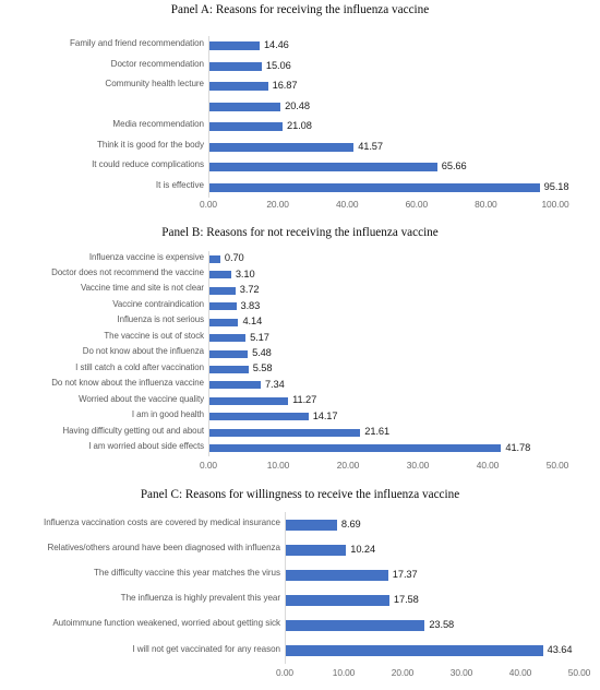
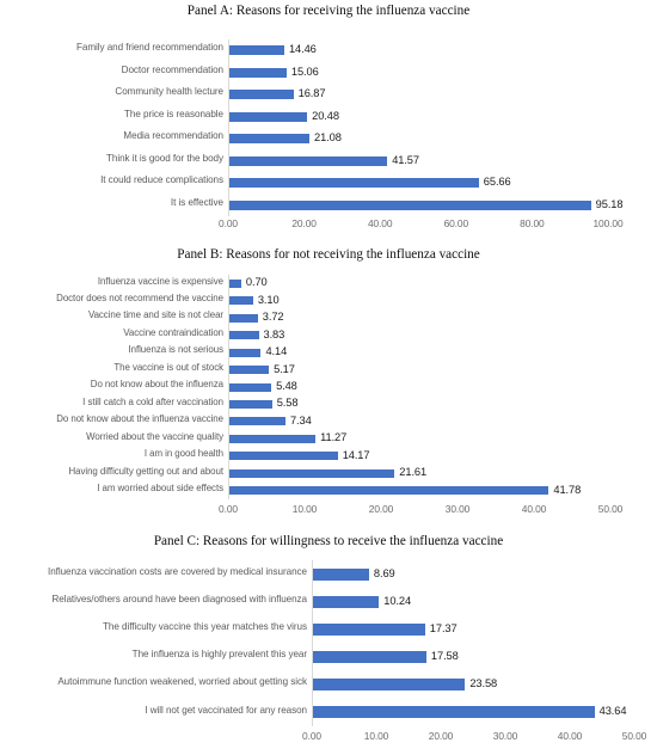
  Panel A: Reasons for receiving the influenza vaccine
  Family and friend recommendation
  14.46
  Doctor recommendation
  15.06
  Community health lecture
  16.87
+ The price is reasonable
  20.48
  Media recommendation
  21.08
  Think it is good for the body
  41.57
  It could reduce complications
  65.66
  It is effective
  95.18
  0.00
  20.00
  40.00
  60.00
  80.00
  100.00
  Panel B: Reasons for not receiving the influenza vaccine
  Influenza vaccine is expensive
  0.70
  Doctor does not recommend the vaccine
  3.10
  Vaccine time and site is not clear
  3.72
  Vaccine contraindication
  3.83
  Influenza is not serious
  4.14
  The vaccine is out of stock
  5.17
  Do not know about the influenza
  5.48
  I still catch a cold after vaccination
  5.58
  Do not know about the influenza vaccine
  7.34
  Worried about the vaccine quality
  11.27
  I am in good health
  14.17
  Having difficulty getting out and about
  21.61
  I am worried about side effects
  41.78
  0.00
  10.00
  20.00
  30.00
  40.00
  50.00
  Panel C: Reasons for willingness to receive the influenza vaccine
  Influenza vaccination costs are covered by medical insurance
  8.69
  Relatives/others around have been diagnosed with influenza
  10.24
  The difficulty vaccine this year matches the virus
  17.37
  The influenza is highly prevalent this year
  17.58
  Autoimmune function weakened, worried about getting sick
  23.58
  I will not get vaccinated for any reason
  43.64
  0.00
  10.00
  20.00
  30.00
  40.00
  50.00
